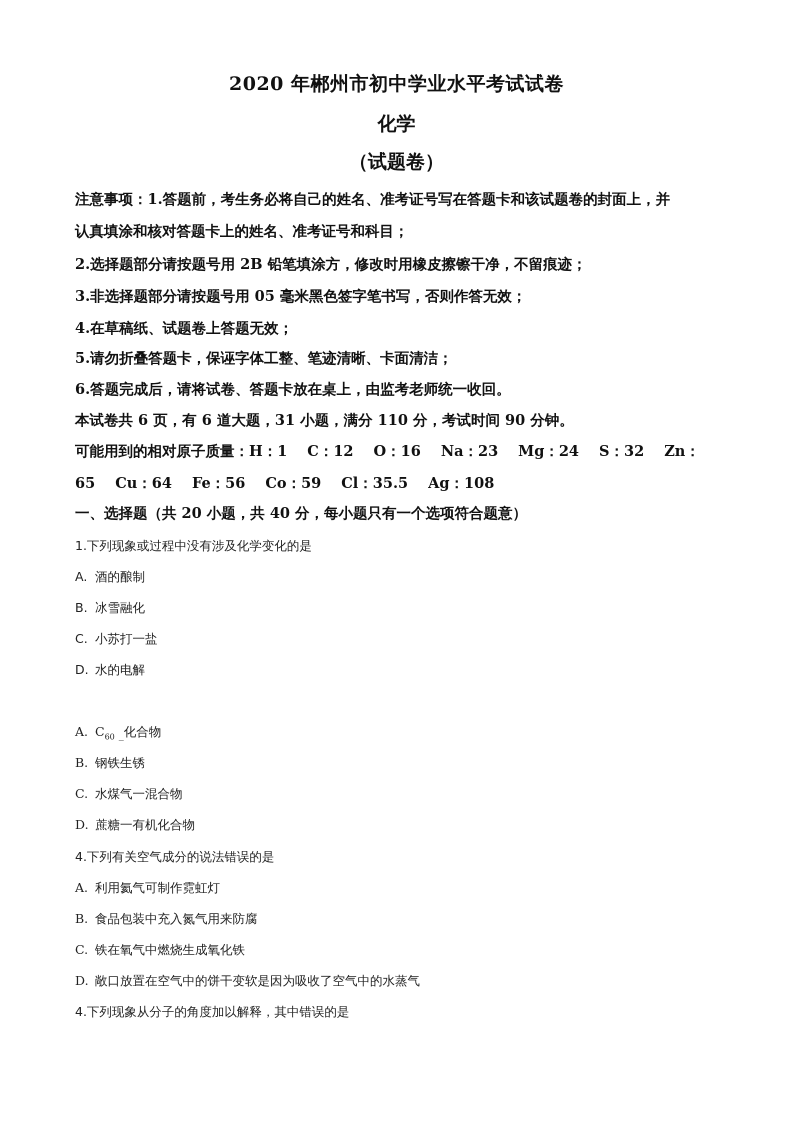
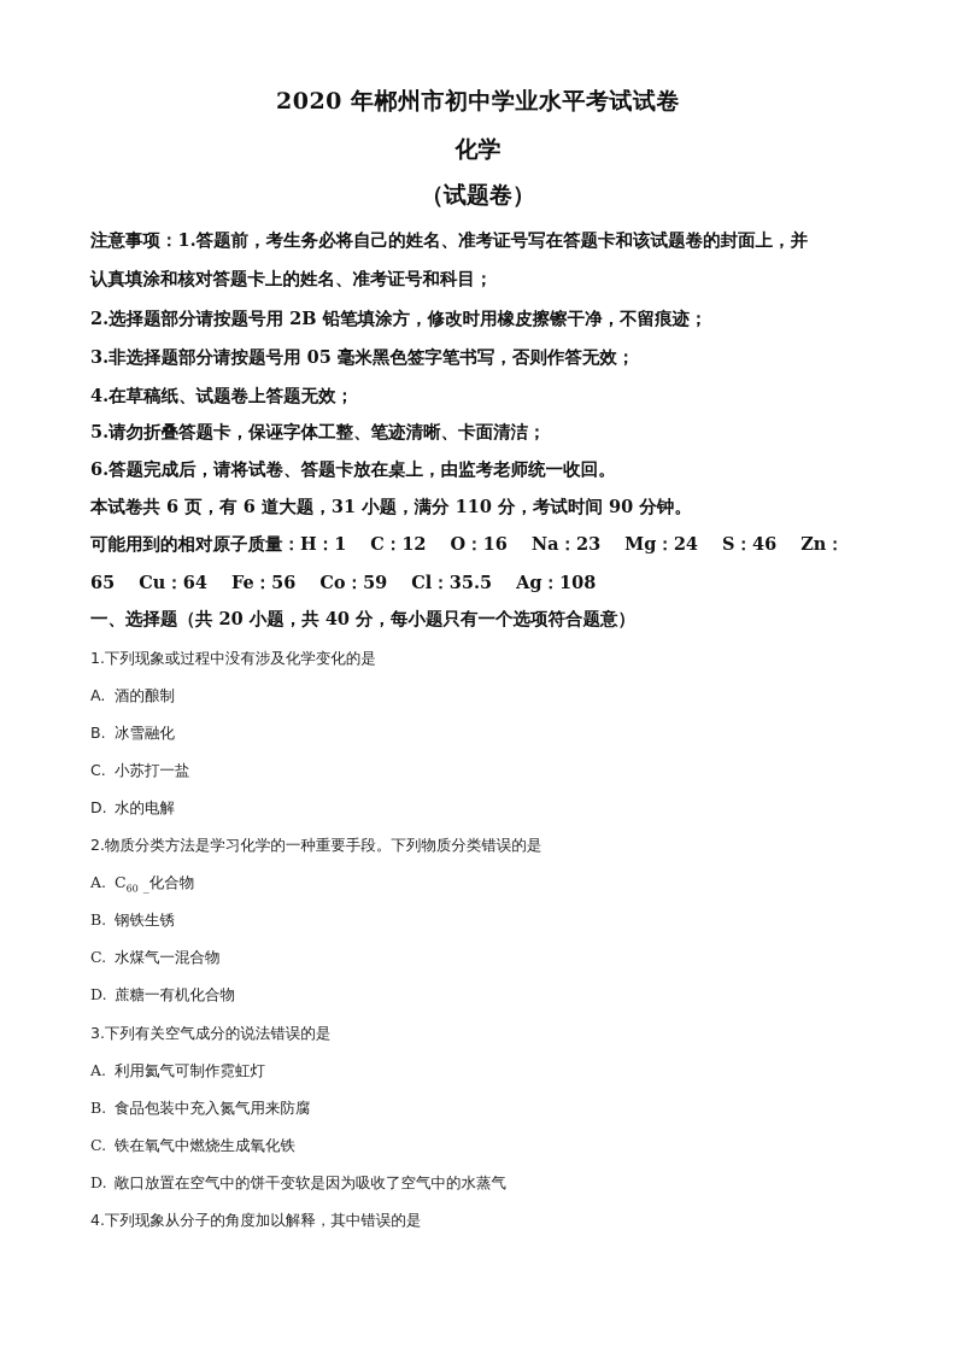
  2020 年郴州市初中学业水平考试试卷
  化学
  （试题卷）
  注意事项：1.答题前，考生务必将自己的姓名、准考证号写在答题卡和该试题卷的封面上，并
  认真填涂和核对答题卡上的姓名、准考证号和科目；
  2.选择题部分请按题号用 2B 铅笔填涂方，修改时用橡皮擦镲干净，不留痕迹；
  3.非选择题部分请按题号用 05 毫米黑色签字笔书写，否则作答无效；
  4.在草稿纸、试题卷上答题无效；
  5.请勿折叠答题卡，保诬字体工整、笔迹清晰、卡面清洁；
  6.答题完成后，请将试卷、答题卡放在桌上，由监考老师统一收回。
  本试卷共 6 页，有 6 道大题，31 小题，满分 110 分，考试时间 90 分钟。
- 可能用到的相对原子质量：H：1 C：12 O：16 Na：23 Mg：24 S：32 Zn：
+ 可能用到的相对原子质量：H：1 C：12 O：16 Na：23 Mg：24 S：46 Zn：
  65 Cu：64 Fe：56 Co：59 Cl：35.5 Ag：108
  一、选择题（共 20 小题，共 40 分，每小题只有一个选项符合题意）
  1.下列现象或过程中没有涉及化学变化的是
  A. 酒的酿制
  B. 冰雪融化
  C. 小苏打一盐
  D. 水的电解
+ 2.物质分类方法是学习化学的一种重要手段。下列物质分类错误的是
  A. C60 _化合物
  B. 钢铁生锈
  C. 水煤气一混合物
  D. 蔗糖一有机化合物
- 4.下列有关空气成分的说法错误的是
+ 3.下列有关空气成分的说法错误的是
  A. 利用氦气可制作霓虹灯
  B. 食品包装中充入氮气用来防腐
  C. 铁在氧气中燃烧生成氧化铁
  D. 敞口放置在空气中的饼干变软是因为吸收了空气中的水蒸气
  4.下列现象从分子的角度加以解释，其中错误的是
